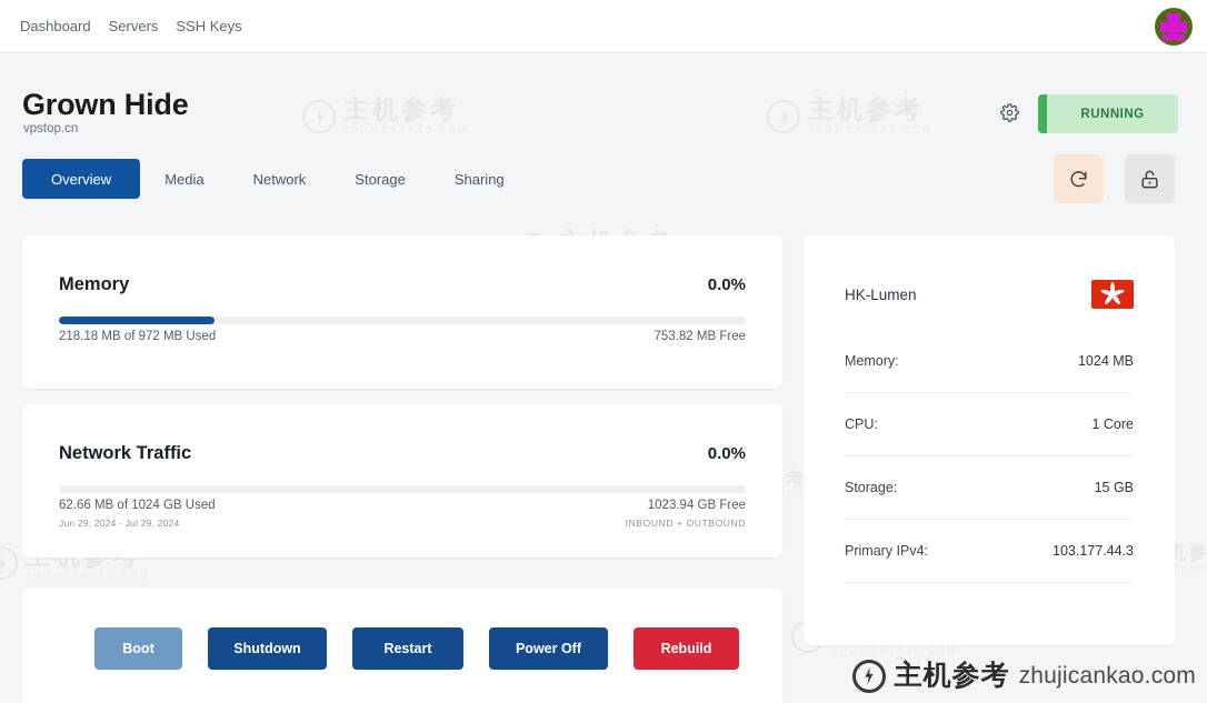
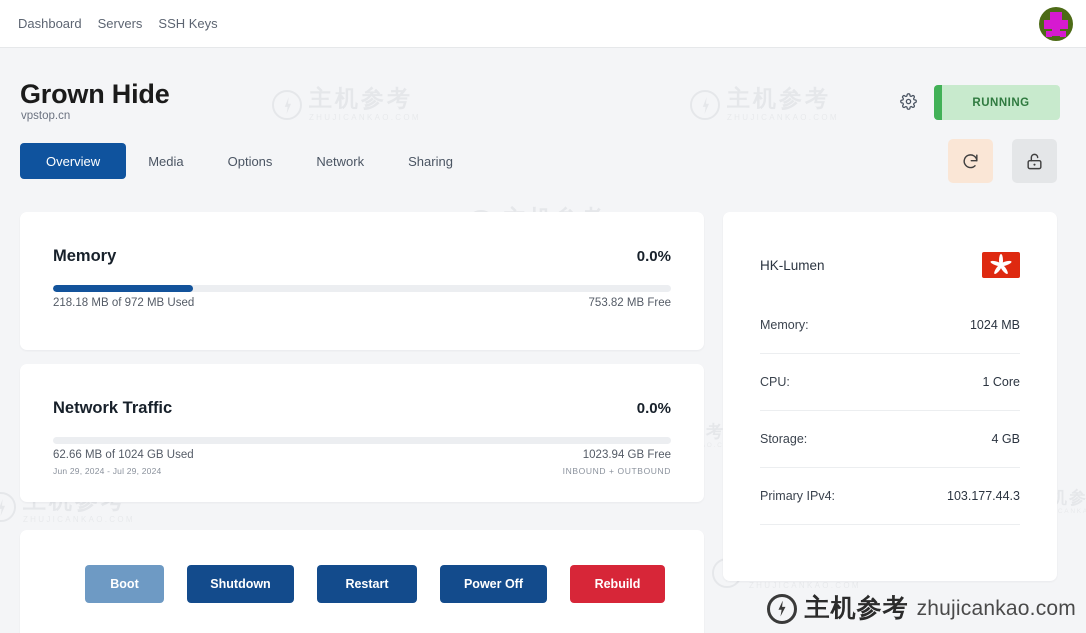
  Dashboard
  Servers
  SSH Keys
  Grown Hide
  vpstop.cn
  RUNNING
  Overview
  Media
+ Options
  Network
- Storage
  Sharing
  Memory
  0.0%
  218.18 MB of 972 MB Used
  753.82 MB Free
  Network Traffic
  0.0%
  62.66 MB of 1024 GB Used
  Jun 29, 2024 - Jul 29, 2024
  1023.94 GB Free
  INBOUND + OUTBOUND
  Boot
  Shutdown
  Restart
  Power Off
  Rebuild
  HK-Lumen
  Memory:
  1024 MB
  CPU:
  1 Core
  Storage:
- 15 GB
+ 4 GB
  Primary IPv4:
  103.177.44.3
  主机参考
  zhujicankao.com
